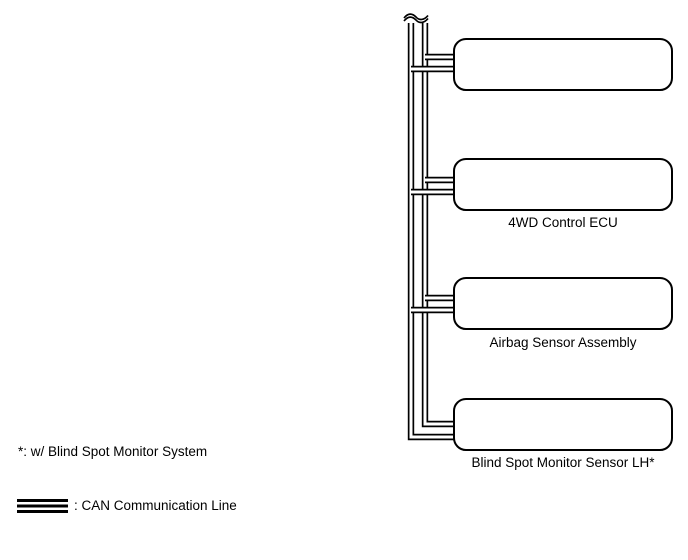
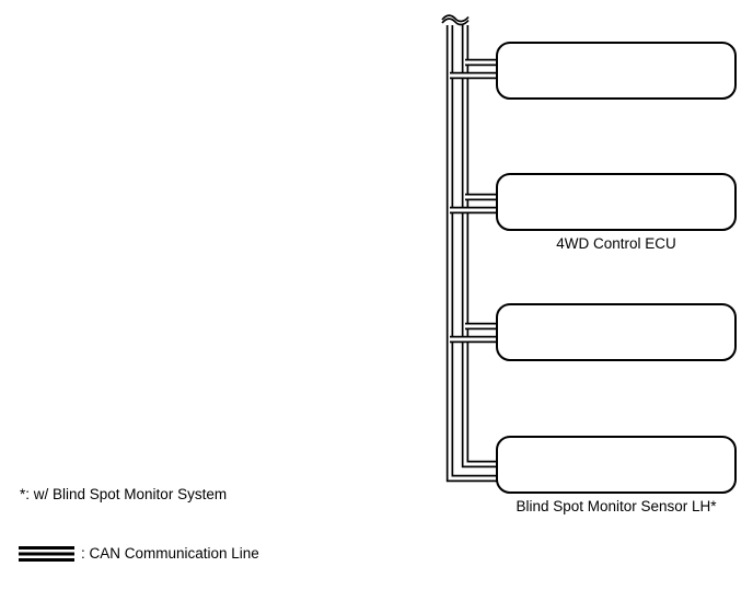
  4WD Control ECU
- Airbag Sensor Assembly
  Blind Spot Monitor Sensor LH*
  *: w/ Blind Spot Monitor System
  : CAN Communication Line
